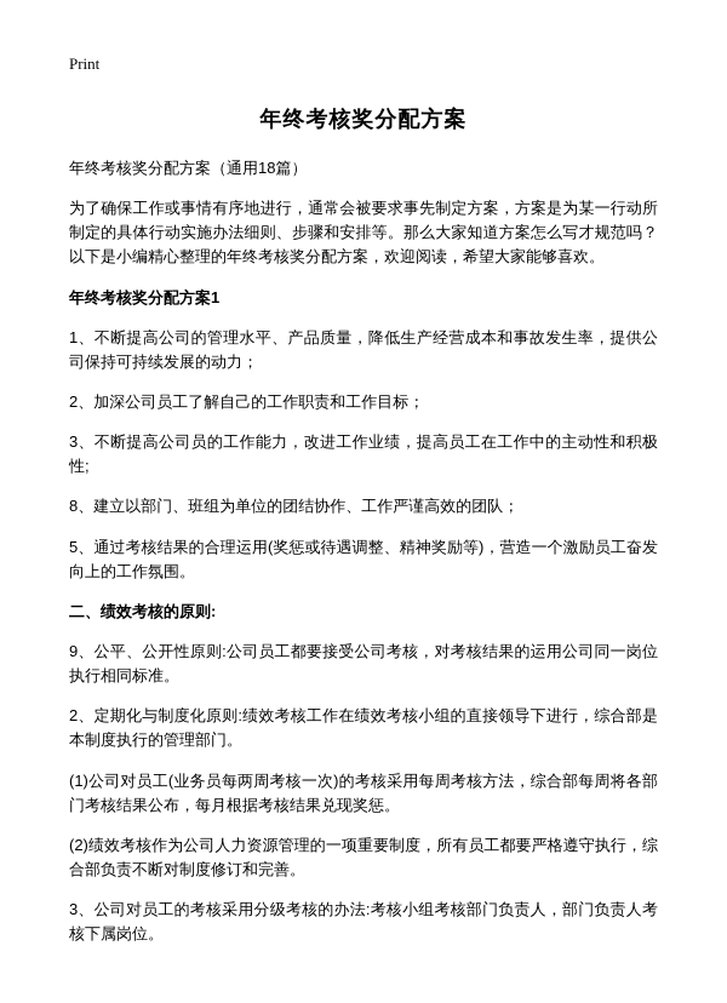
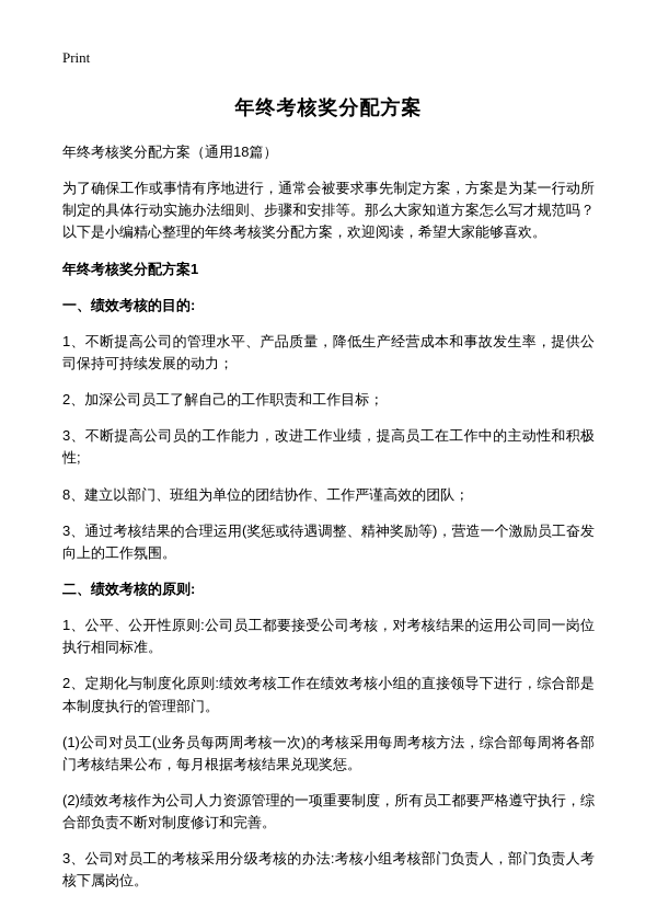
  Print
  年终考核奖分配方案
  年终考核奖分配方案（通用18篇）
  为了确保工作或事情有序地进行，通常会被要求事先制定方案，方案是为某一行动所制定的具体行动实施办法细则、步骤和安排等。那么大家知道方案怎么写才规范吗？以下是小编精心整理的年终考核奖分配方案，欢迎阅读，希望大家能够喜欢。
  年终考核奖分配方案1
+ 一、绩效考核的目的:
  1、不断提高公司的管理水平、产品质量，降低生产经营成本和事故发生率，提供公司保持可持续发展的动力；
  2、加深公司员工了解自己的工作职责和工作目标；
  3、不断提高公司员的工作能力，改进工作业绩，提高员工在工作中的主动性和积极性;
  8、建立以部门、班组为单位的团结协作、工作严谨高效的团队；
- 5、通过考核结果的合理运用(奖惩或待遇调整、精神奖励等)，营造一个激励员工奋发向上的工作氛围。
+ 3、通过考核结果的合理运用(奖惩或待遇调整、精神奖励等)，营造一个激励员工奋发向上的工作氛围。
  二、绩效考核的原则:
- 9、公平、公开性原则:公司员工都要接受公司考核，对考核结果的运用公司同一岗位执行相同标准。
+ 1、公平、公开性原则:公司员工都要接受公司考核，对考核结果的运用公司同一岗位执行相同标准。
  2、定期化与制度化原则:绩效考核工作在绩效考核小组的直接领导下进行，综合部是本制度执行的管理部门。
  (1)公司对员工(业务员每两周考核一次)的考核采用每周考核方法，综合部每周将各部门考核结果公布，每月根据考核结果兑现奖惩。
  (2)绩效考核作为公司人力资源管理的一项重要制度，所有员工都要严格遵守执行，综合部负责不断对制度修订和完善。
  3、公司对员工的考核采用分级考核的办法:考核小组考核部门负责人，部门负责人考核下属岗位。
